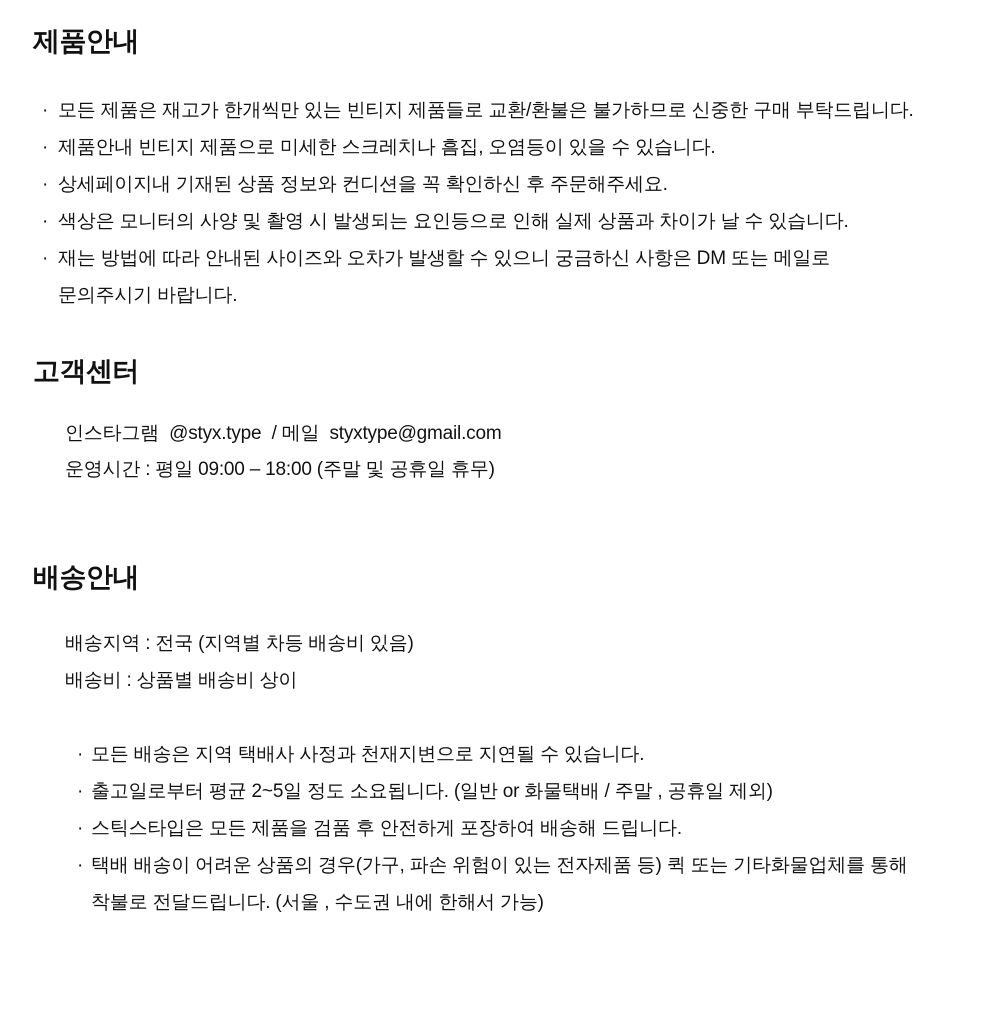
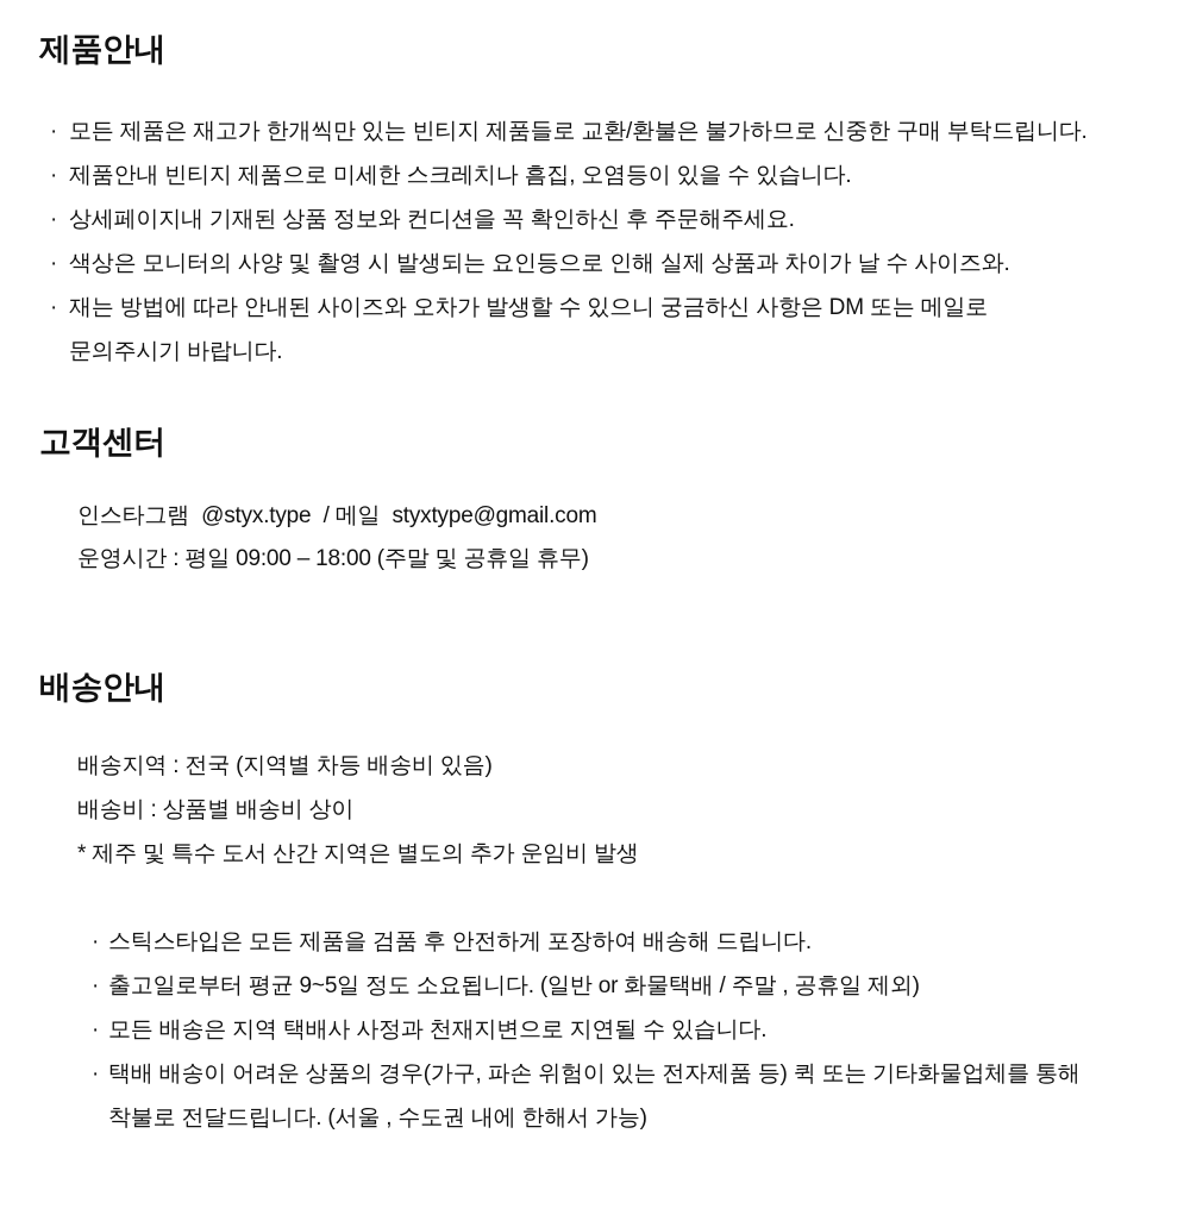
  제품안내
  ·
  모든 제품은 재고가 한개씩만 있는 빈티지 제품들로 교환/환불은 불가하므로 신중한 구매 부탁드립니다.
  ·
  제품안내 빈티지 제품으로 미세한 스크레치나 흠집, 오염등이 있을 수 있습니다.
  ·
  상세페이지내 기재된 상품 정보와 컨디션을 꼭 확인하신 후 주문해주세요.
  ·
- 색상은 모니터의 사양 및 촬영 시 발생되는 요인등으로 인해 실제 상품과 차이가 날 수 있습니다.
+ 색상은 모니터의 사양 및 촬영 시 발생되는 요인등으로 인해 실제 상품과 차이가 날 수 사이즈와.
  ·
  재는 방법에 따라 안내된 사이즈와 오차가 발생할 수 있으니 궁금하신 사항은 DM 또는 메일로
  문의주시기 바랍니다.
  고객센터
  인스타그램 @styx.type / 메일 styxtype@gmail.com
  운영시간 : 평일 09:00 – 18:00 (주말 및 공휴일 휴무)
  배송안내
  배송지역 : 전국 (지역별 차등 배송비 있음)
  배송비 : 상품별 배송비 상이
+ * 제주 및 특수 도서 산간 지역은 별도의 추가 운임비 발생
  ·
- 모든 배송은 지역 택배사 사정과 천재지변으로 지연될 수 있습니다.
+ 스틱스타입은 모든 제품을 검품 후 안전하게 포장하여 배송해 드립니다.
  ·
- 출고일로부터 평균 2~5일 정도 소요됩니다. (일반 or 화물택배 / 주말 , 공휴일 제외)
+ 출고일로부터 평균 9~5일 정도 소요됩니다. (일반 or 화물택배 / 주말 , 공휴일 제외)
  ·
- 스틱스타입은 모든 제품을 검품 후 안전하게 포장하여 배송해 드립니다.
+ 모든 배송은 지역 택배사 사정과 천재지변으로 지연될 수 있습니다.
  ·
  택배 배송이 어려운 상품의 경우(가구, 파손 위험이 있는 전자제품 등) 퀵 또는 기타화물업체를 통해
  착불로 전달드립니다. (서울 , 수도권 내에 한해서 가능)
